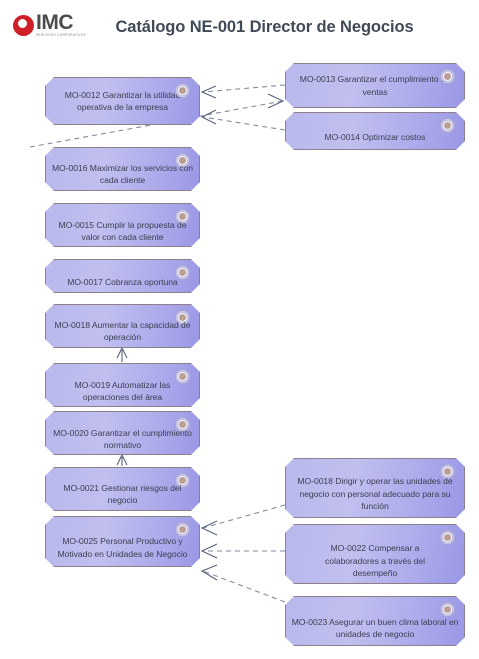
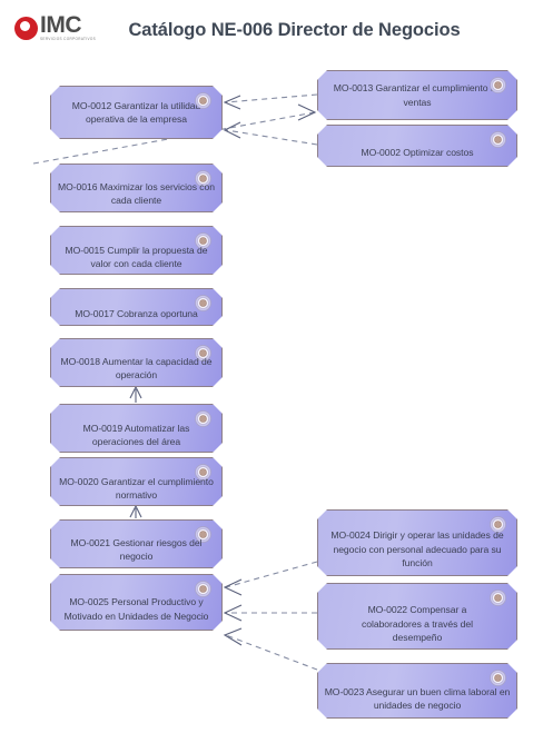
  IMC
- Catálogo NE-001 Director de Negocios
+ Catálogo NE-006 Director de Negocios
  MO-0012 Garantizar la utilida operativa de la empresa
  MO-0013 Garantizar el cumplimiento ventas
- MO-0014 Optimizar costos
+ MO-0002 Optimizar costos
  MO-0016 Maximizar los servicios con cada cliente
  MO-0015 Cumplir la propuesta de valor con cada cliente
  MO-0017 Cobranza oportuna
  MO-0018 Aumentar la capacidad de operación
  MO-0019 Automatizar las operaciones del área
  MO-0020 Garantizar el cumplimiento normativo
  MO-0021 Gestionar riesgos del negocio
  MO-0025 Personal Productivo y Motivado en Unidades de Negocio
- MO-0018 Dirigir y operar las unidades de negocio con personal adecuado para su función
+ MO-0024 Dirigir y operar las unidades de negocio con personal adecuado para su función
  MO-0022 Compensar a colaboradores a través del desempeño
  MO-0023 Asegurar un buen clima laboral en unidades de negocio
